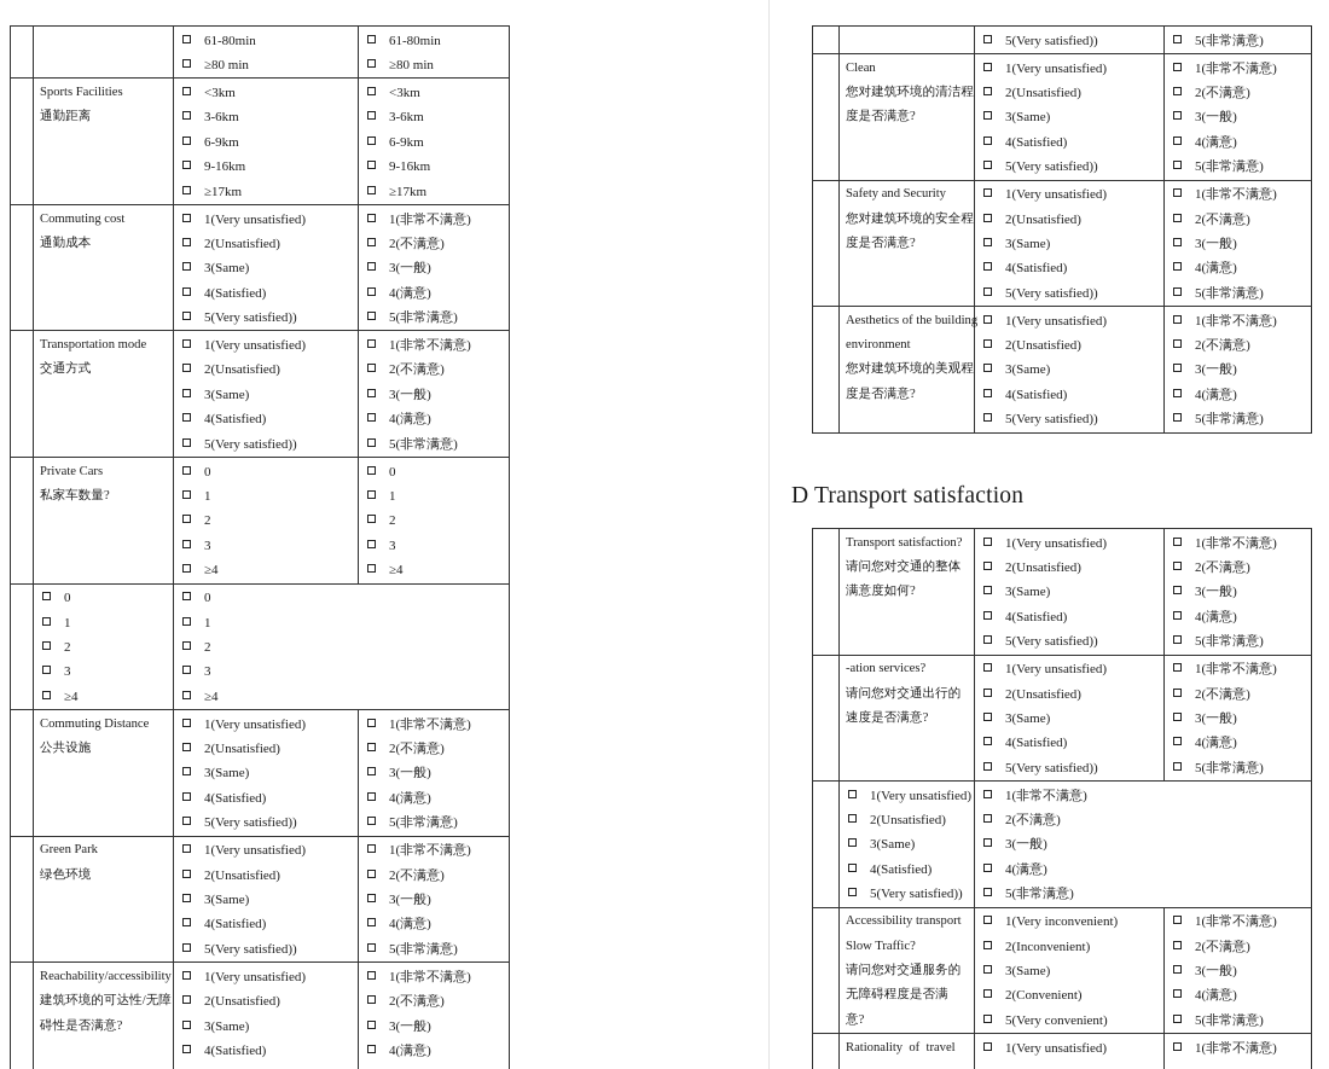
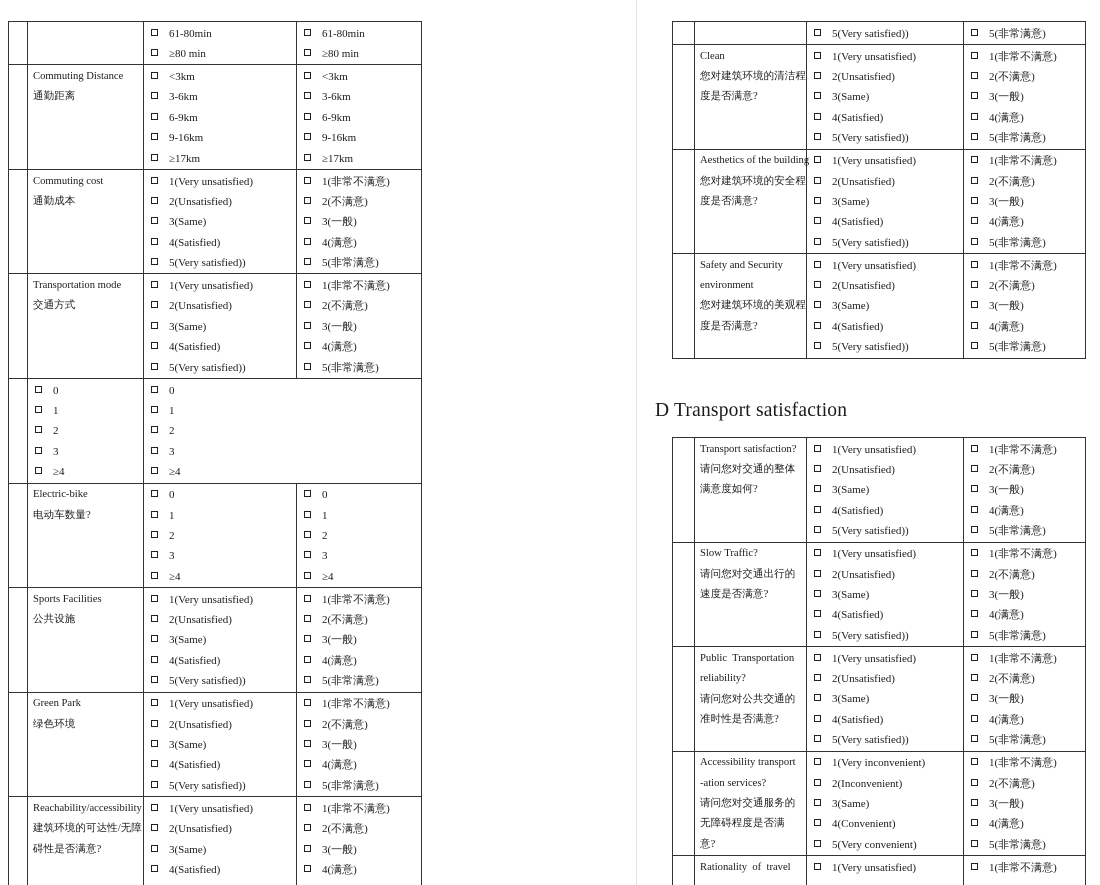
  61-80min
  ≥80 min
  61-80min
  ≥80 min
- Sports Facilities
+ Commuting Distance
  通勤距离
  <3km
  3-6km
  6-9km
  9-16km
  ≥17km
  <3km
  3-6km
  6-9km
  9-16km
  ≥17km
  Commuting cost
  通勤成本
  1(Very unsatisfied)
  2(Unsatisfied)
  3(Same)
  4(Satisfied)
  5(Very satisfied))
  1(非常不满意)
  2(不满意)
  3(一般)
  4(满意)
  5(非常满意)
  Transportation mode
  交通方式
  1(Very unsatisfied)
  2(Unsatisfied)
  3(Same)
  4(Satisfied)
  5(Very satisfied))
  1(非常不满意)
  2(不满意)
  3(一般)
  4(满意)
  5(非常满意)
- Private Cars
- 私家车数量?
  0
  1
  2
  3
  ≥4
  0
  1
  2
  3
  ≥4
+ Electric-bike
+ 电动车数量?
  0
  1
  2
  3
  ≥4
  0
  1
  2
  3
  ≥4
- Commuting Distance
+ Sports Facilities
  公共设施
  1(Very unsatisfied)
  2(Unsatisfied)
  3(Same)
  4(Satisfied)
  5(Very satisfied))
  1(非常不满意)
  2(不满意)
  3(一般)
  4(满意)
  5(非常满意)
  Green Park
  绿色环境
  1(Very unsatisfied)
  2(Unsatisfied)
  3(Same)
  4(Satisfied)
  5(Very satisfied))
  1(非常不满意)
  2(不满意)
  3(一般)
  4(满意)
  5(非常满意)
  Reachability/accessibility
  建筑环境的可达性/无障
  碍性是否满意?
  1(Very unsatisfied)
  2(Unsatisfied)
  3(Same)
  4(Satisfied)
  1(非常不满意)
  2(不满意)
  3(一般)
  4(满意)
  5(Very satisfied))
  5(非常满意)
  Clean
  您对建筑环境的清洁程
  度是否满意?
  1(Very unsatisfied)
  2(Unsatisfied)
  3(Same)
  4(Satisfied)
  5(Very satisfied))
  1(非常不满意)
  2(不满意)
  3(一般)
  4(满意)
  5(非常满意)
- Safety and Security
+ Aesthetics of the building
  您对建筑环境的安全程
  度是否满意?
  1(Very unsatisfied)
  2(Unsatisfied)
  3(Same)
  4(Satisfied)
  5(Very satisfied))
  1(非常不满意)
  2(不满意)
  3(一般)
  4(满意)
  5(非常满意)
- Aesthetics of the building
+ Safety and Security
  environment
  您对建筑环境的美观程
  度是否满意?
  1(Very unsatisfied)
  2(Unsatisfied)
  3(Same)
  4(Satisfied)
  5(Very satisfied))
  1(非常不满意)
  2(不满意)
  3(一般)
  4(满意)
  5(非常满意)
  D Transport satisfaction
  Transport satisfaction?
  请问您对交通的整体
  满意度如何?
  1(Very unsatisfied)
  2(Unsatisfied)
  3(Same)
  4(Satisfied)
  5(Very satisfied))
  1(非常不满意)
  2(不满意)
  3(一般)
  4(满意)
  5(非常满意)
- -ation services?
+ Slow Traffic?
  请问您对交通出行的
  速度是否满意?
  1(Very unsatisfied)
  2(Unsatisfied)
  3(Same)
  4(Satisfied)
  5(Very satisfied))
  1(非常不满意)
  2(不满意)
  3(一般)
  4(满意)
  5(非常满意)
+ Public Transportation
+ reliability?
+ 请问您对公共交通的
+ 准时性是否满意?
  1(Very unsatisfied)
  2(Unsatisfied)
  3(Same)
  4(Satisfied)
  5(Very satisfied))
  1(非常不满意)
  2(不满意)
  3(一般)
  4(满意)
  5(非常满意)
  Accessibility transport
- Slow Traffic?
+ -ation services?
  请问您对交通服务的
  无障碍程度是否满
  意?
  1(Very inconvenient)
  2(Inconvenient)
  3(Same)
- 2(Convenient)
+ 4(Convenient)
  5(Very convenient)
  1(非常不满意)
  2(不满意)
  3(一般)
  4(满意)
  5(非常满意)
  Rationality of travel
  1(Very unsatisfied)
  1(非常不满意)
